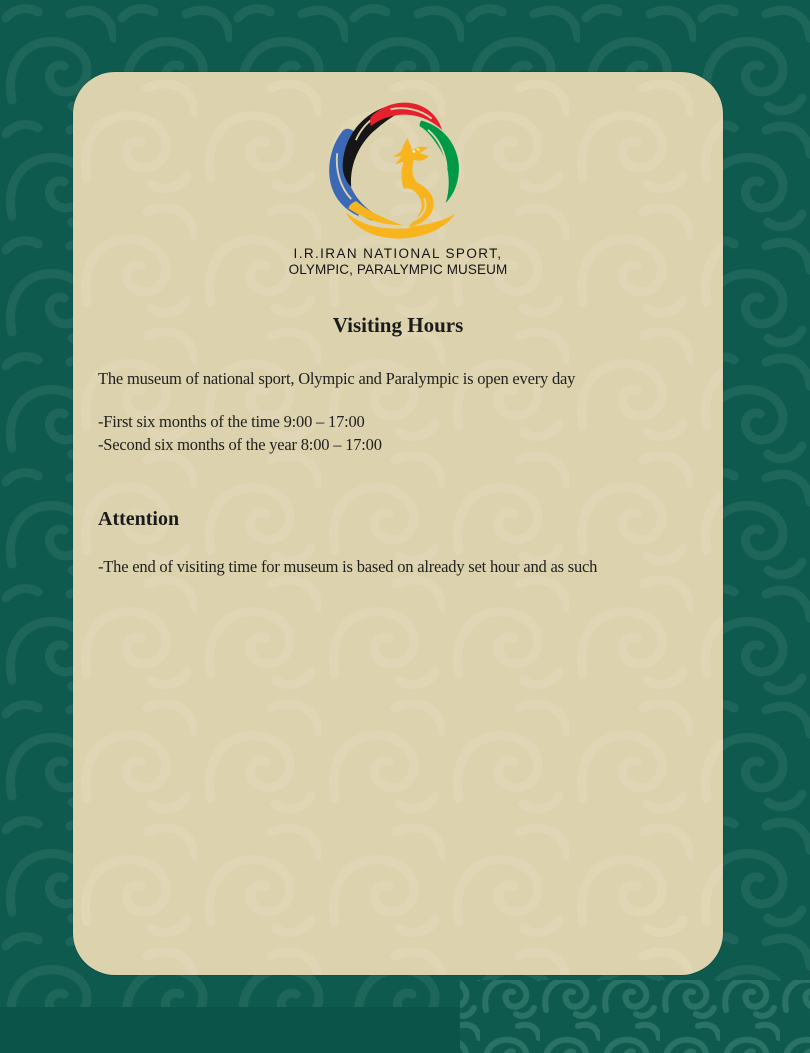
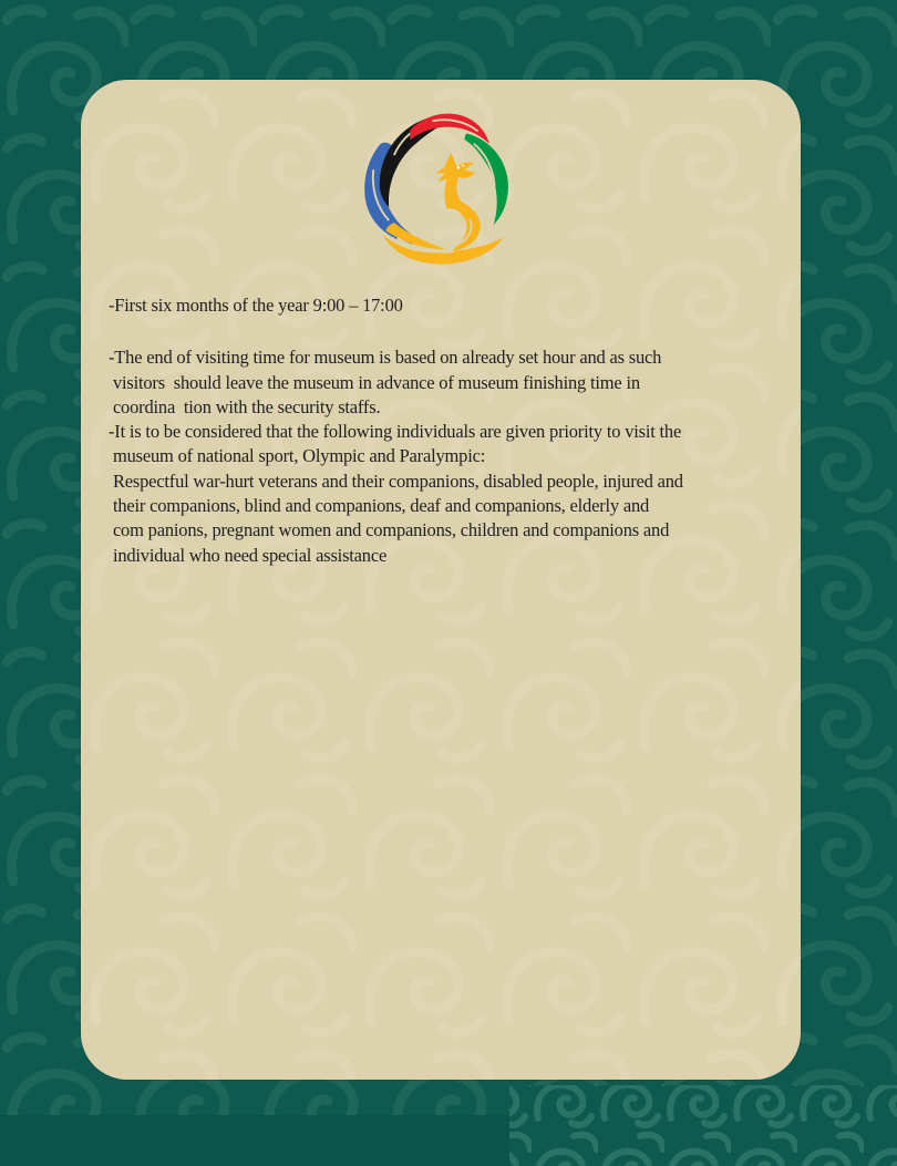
- I.R.IRAN NATIONAL SPORT,
- OLYMPIC, PARALYMPIC MUSEUM
- Visiting Hours
- The museum of national sport, Olympic and Paralympic is open every day
- -First six months of the time 9:00 – 17:00
+ -First six months of the year 9:00 – 17:00
- -Second six months of the year 8:00 – 17:00
- Attention
  -The end of visiting time for museum is based on already set hour and as such
+ visitors should leave the museum in advance of museum finishing time in
+ coordina tion with the security staffs.
+ -It is to be considered that the following individuals are given priority to visit the
+ museum of national sport, Olympic and Paralympic:
+ Respectful war-hurt veterans and their companions, disabled people, injured and
+ their companions, blind and companions, deaf and companions, elderly and
+ com panions, pregnant women and companions, children and companions and
+ individual who need special assistance
